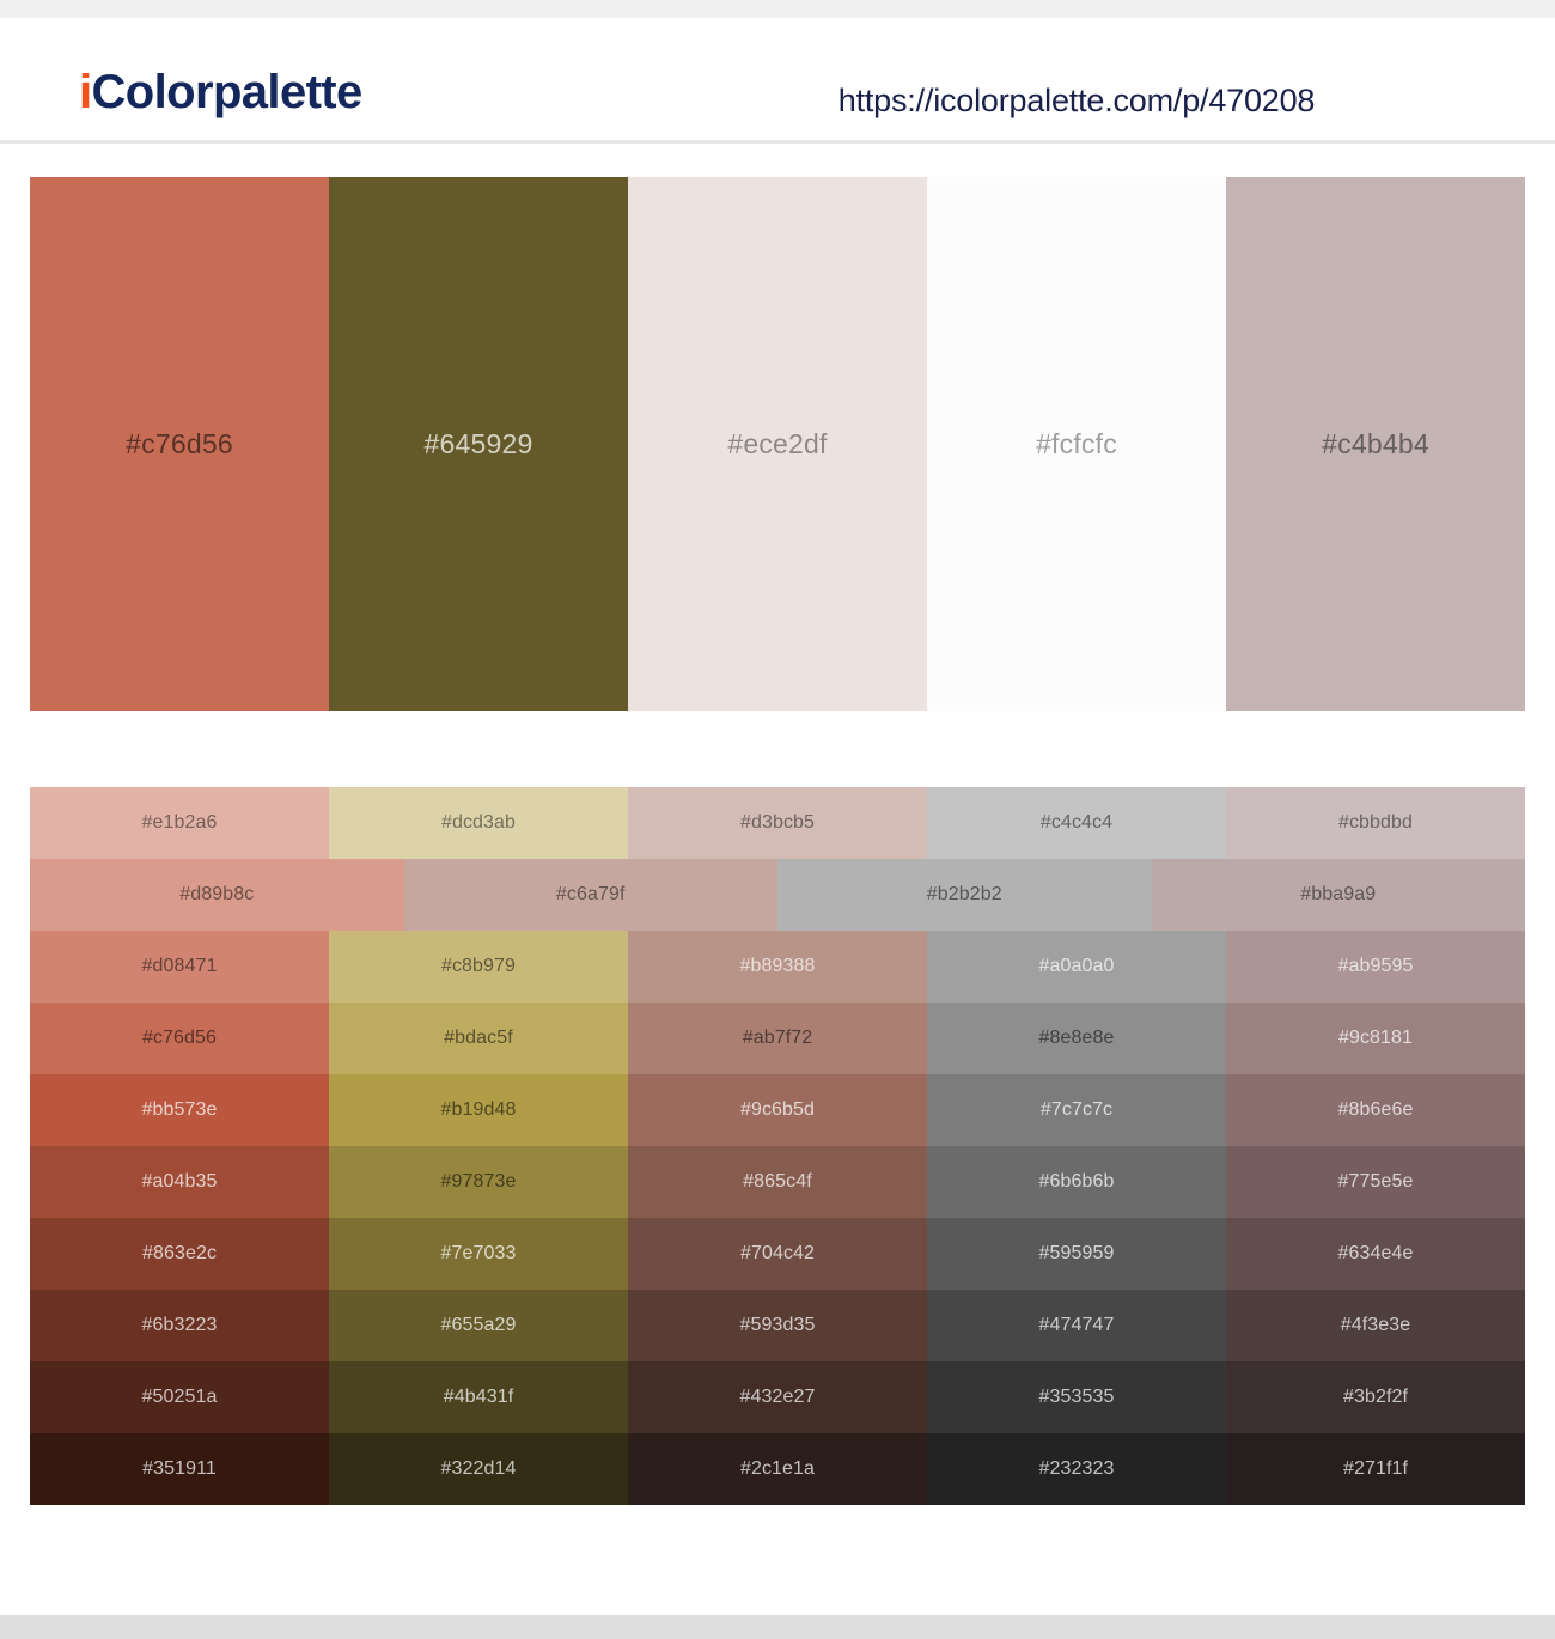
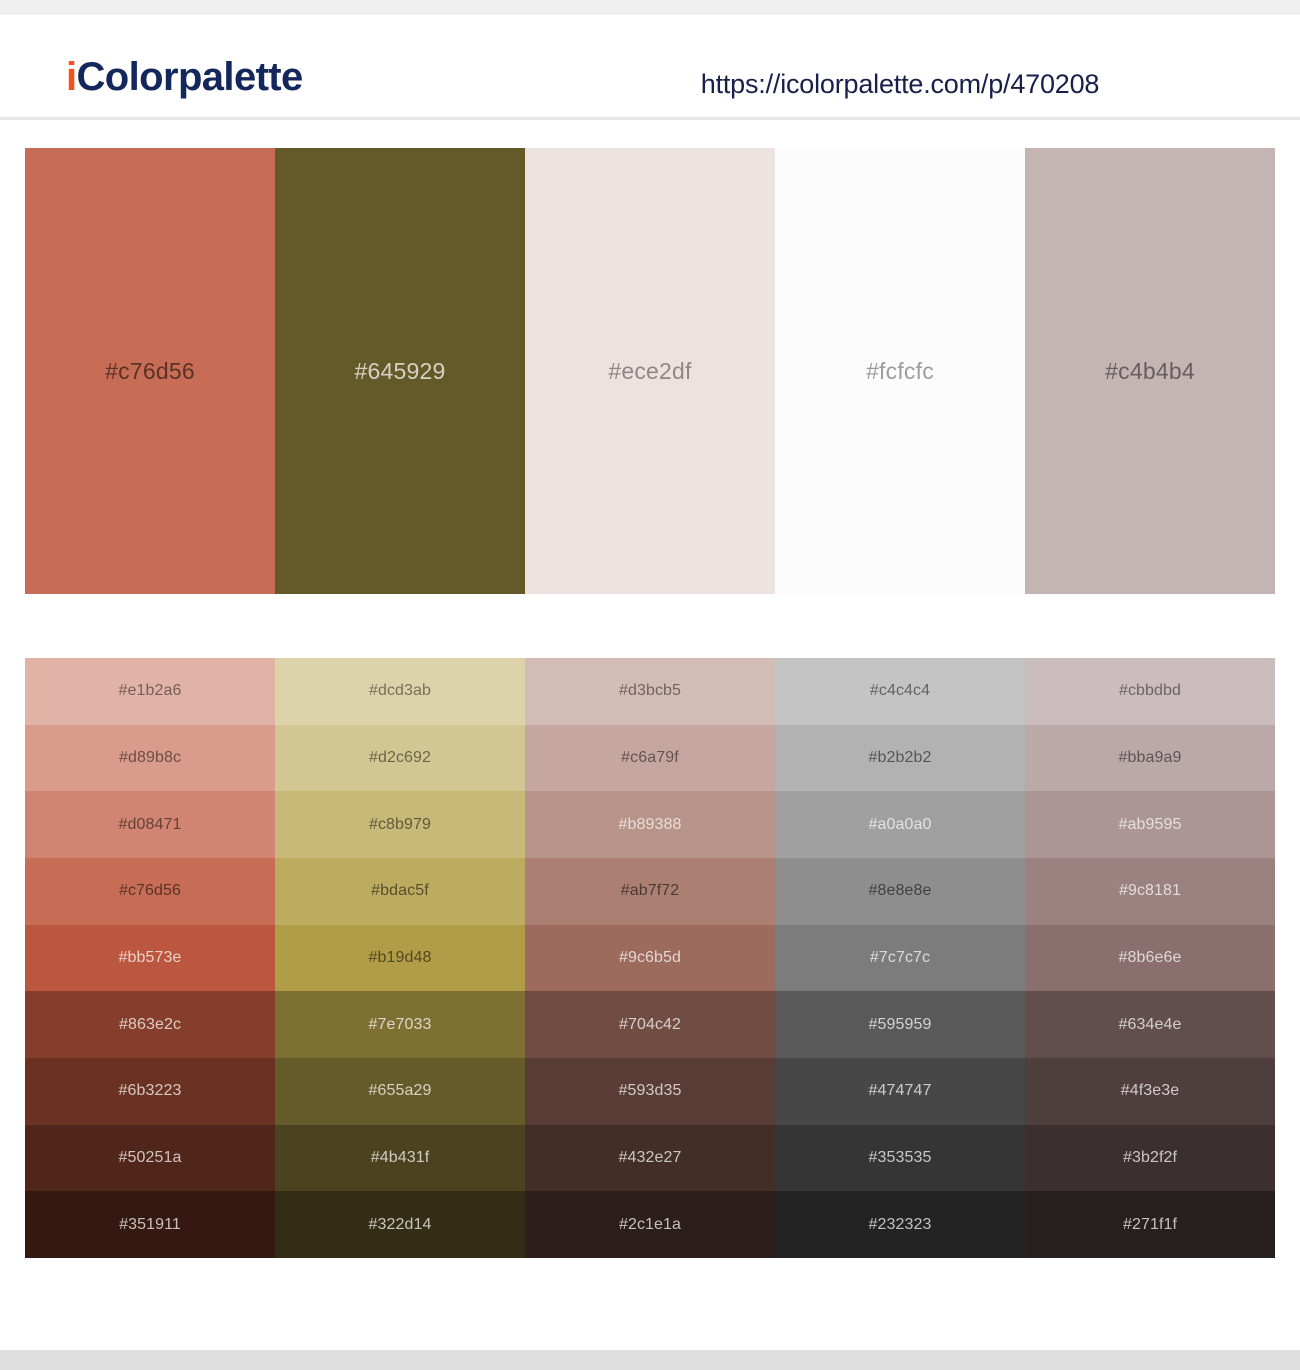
  iColorpalette
  https://icolorpalette.com/p/470208
  #c76d56
  #645929
  #ece2df
  #fcfcfc
  #c4b4b4
  #e1b2a6
  #dcd3ab
  #d3bcb5
  #c4c4c4
  #cbbdbd
  #d89b8c
+ #d2c692
  #c6a79f
  #b2b2b2
  #bba9a9
  #d08471
  #c8b979
  #b89388
  #a0a0a0
  #ab9595
  #c76d56
  #bdac5f
  #ab7f72
  #8e8e8e
  #9c8181
  #bb573e
  #b19d48
  #9c6b5d
  #7c7c7c
  #8b6e6e
- #a04b35
- #97873e
- #865c4f
- #6b6b6b
- #775e5e
  #863e2c
  #7e7033
  #704c42
  #595959
  #634e4e
  #6b3223
  #655a29
  #593d35
  #474747
  #4f3e3e
  #50251a
  #4b431f
  #432e27
  #353535
  #3b2f2f
  #351911
  #322d14
  #2c1e1a
  #232323
  #271f1f
